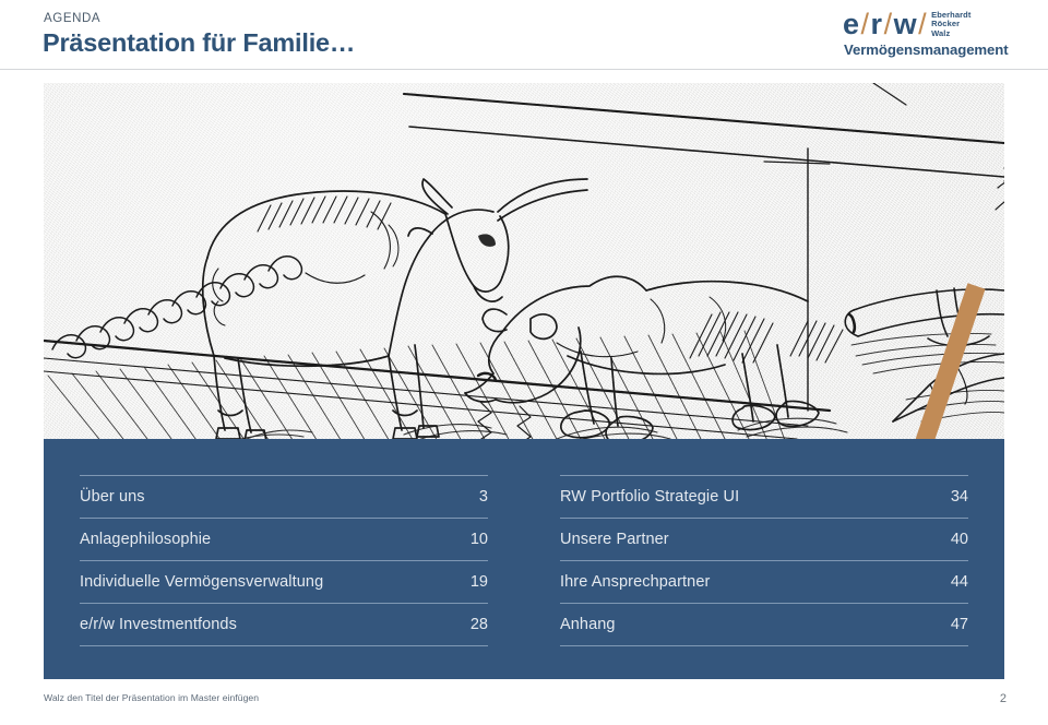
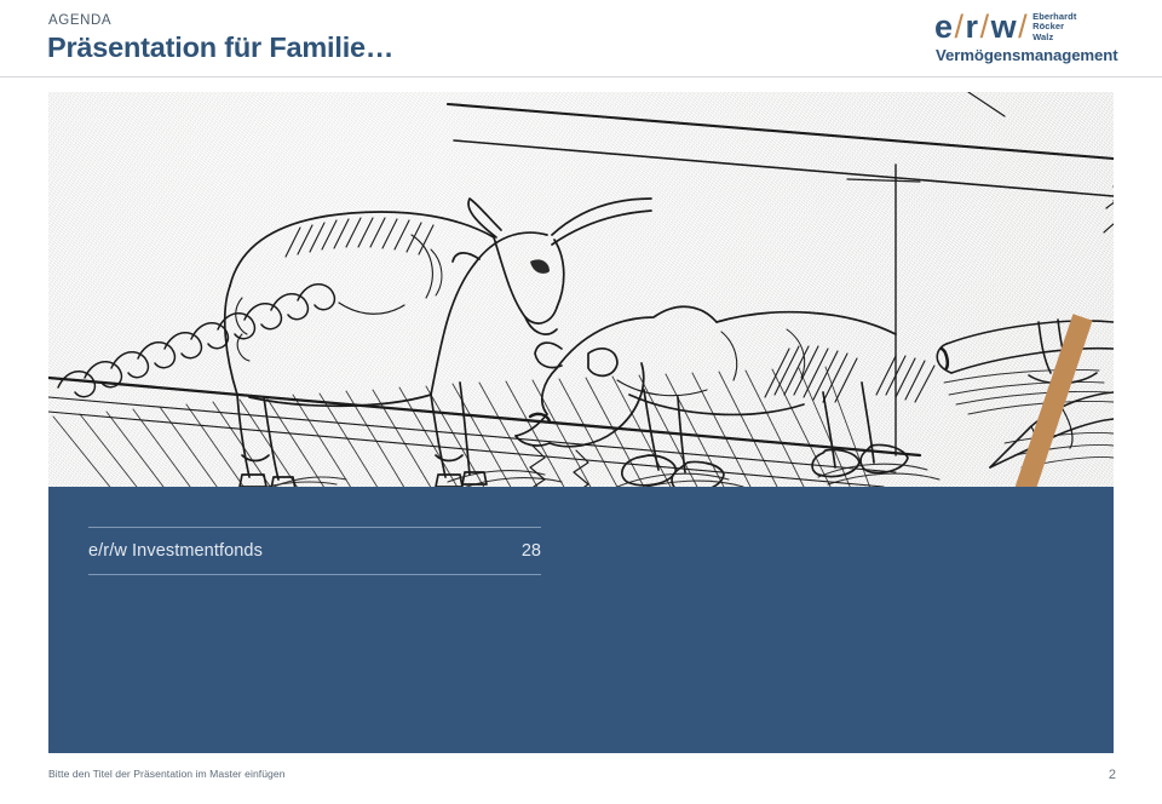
  AGENDA
  Präsentation für Familie…
  e/r/w/
  Eberhardt
  Röcker
  Walz
  Vermögensmanagement
- Über uns
- 3
- Anlagephilosophie
- 10
- Individuelle Vermögensverwaltung
- 19
  e/r/w Investmentfonds
  28
- RW Portfolio Strategie UI
- 34
- Unsere Partner
- 40
- Ihre Ansprechpartner
- 44
- Anhang
- 47
- Walz den Titel der Präsentation im Master einfügen
+ Bitte den Titel der Präsentation im Master einfügen
  2
